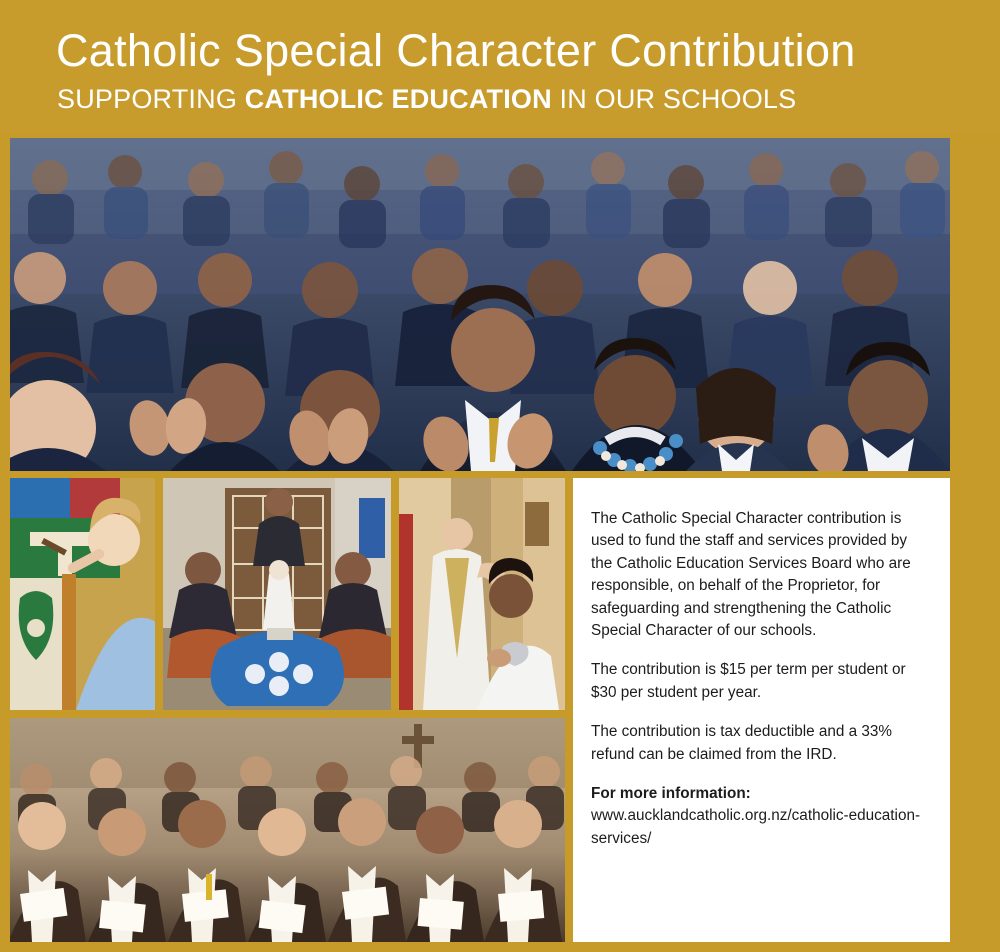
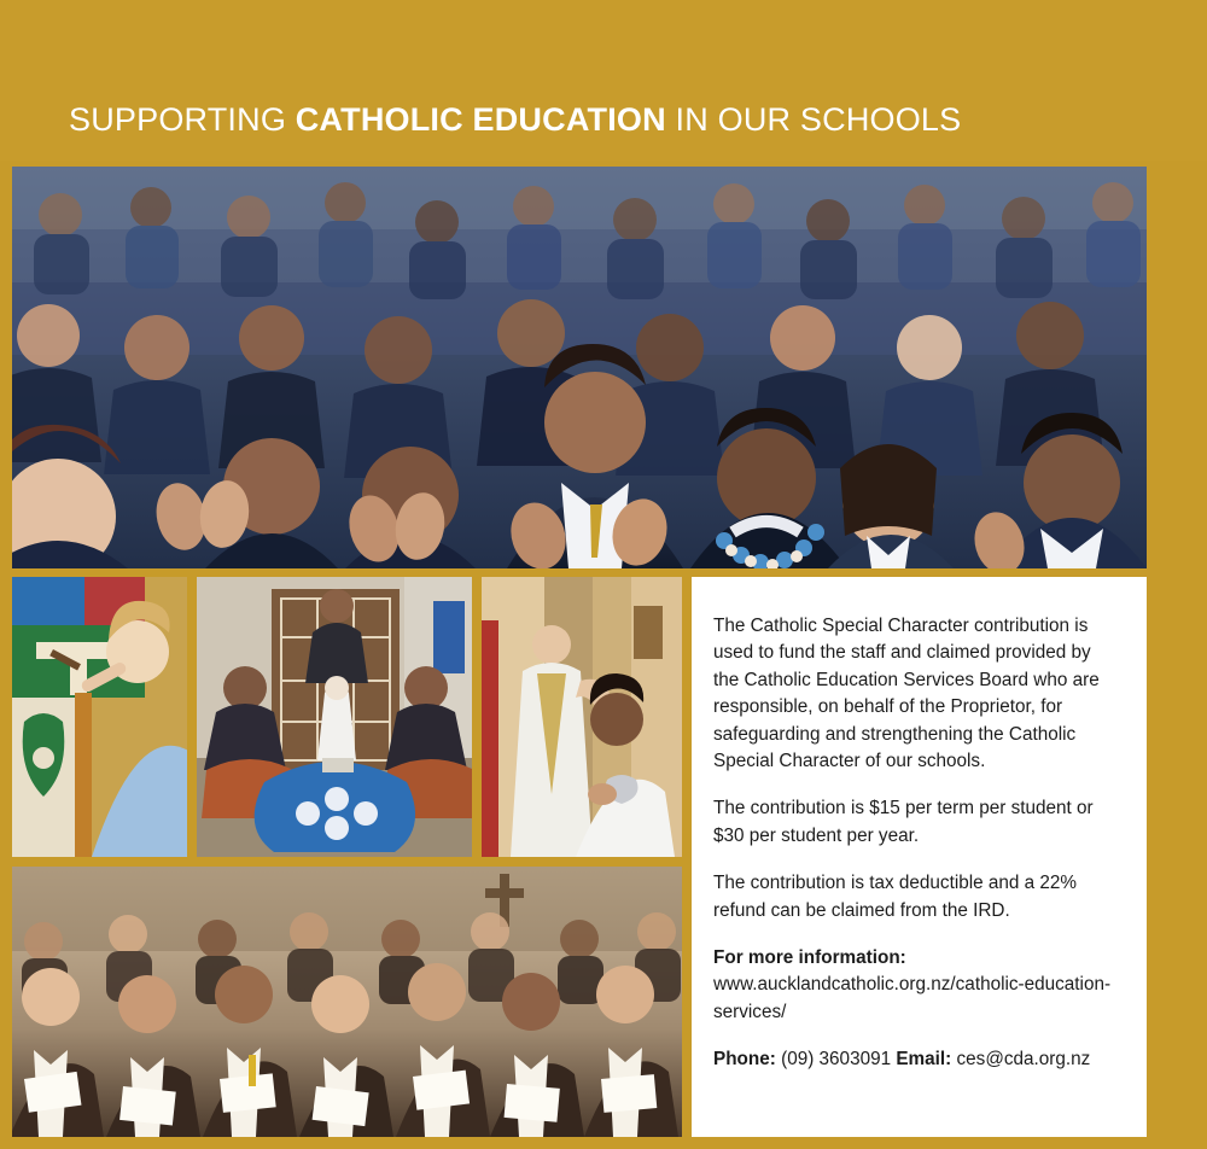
- Catholic Special Character Contribution
  SUPPORTING CATHOLIC EDUCATION IN OUR SCHOOLS
- The Catholic Special Character contribution is used to fund the staff and services provided by the Catholic Education Services Board who are responsible, on behalf of the Proprietor, for safeguarding and strengthening the Catholic Special Character of our schools.
+ The Catholic Special Character contribution is used to fund the staff and claimed provided by the Catholic Education Services Board who are responsible, on behalf of the Proprietor, for safeguarding and strengthening the Catholic Special Character of our schools.
  The contribution is $15 per term per student or $30 per student per year.
- The contribution is tax deductible and a 33% refund can be claimed from the IRD.
+ The contribution is tax deductible and a 22% refund can be claimed from the IRD.
  For more information:
  www.aucklandcatholic.org.nz/catholic-education-services/
+ Phone: (09) 3603091 Email: ces@cda.org.nz
